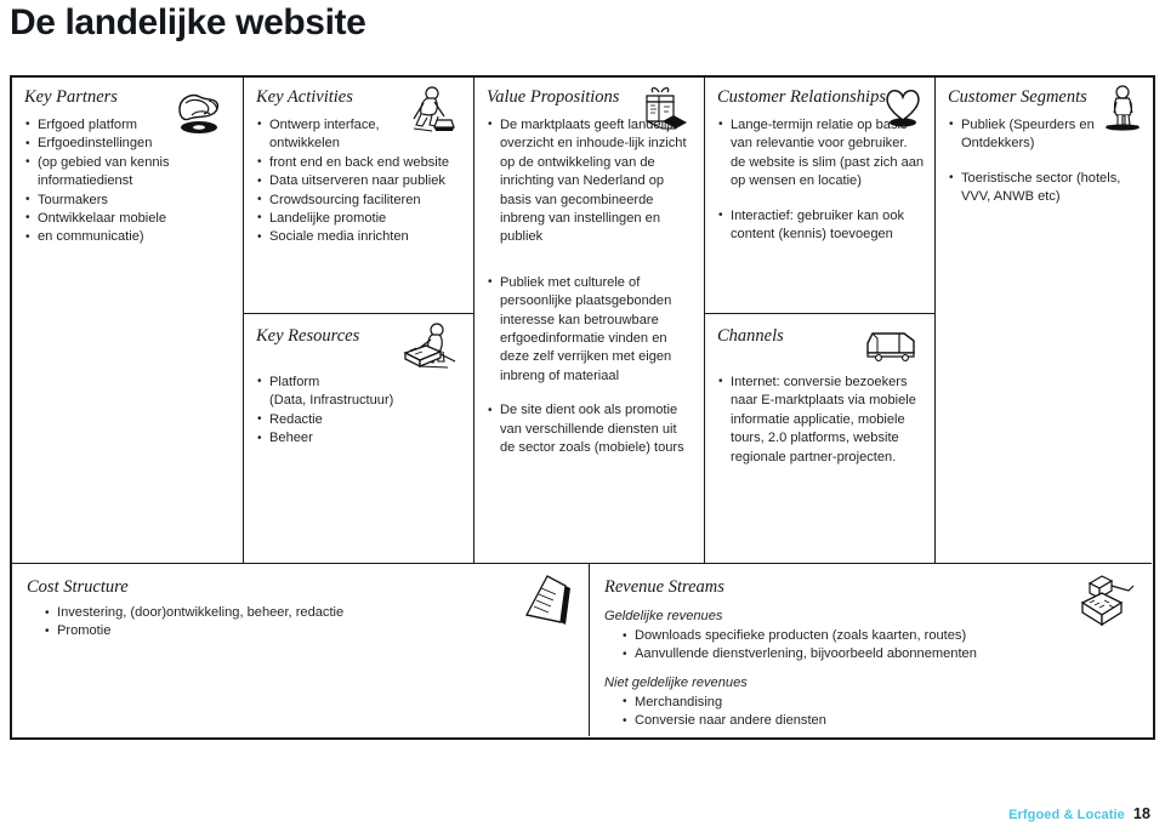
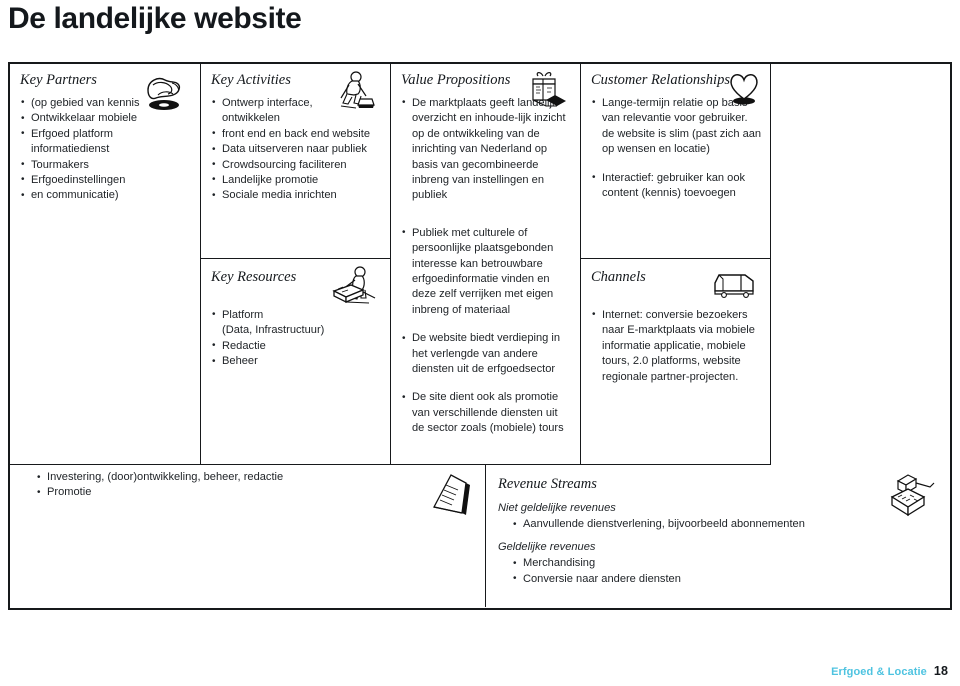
  De landelijke website
  Key Partners
- Erfgoed platform
+ (op gebied van kennis
- Erfgoedinstellingen
+ Ontwikkelaar mobiele
- (op gebied van kennis
+ Erfgoed platform
  informatiedienst
  Tourmakers
- Ontwikkelaar mobiele
+ Erfgoedinstellingen
  en communicatie)
  Key Activities
  Ontwerp interface,
  ontwikkelen
  front end en back end website
  Data uitserveren naar publiek
  Crowdsourcing faciliteren
  Landelijke promotie
  Sociale media inrichten
  Key Resources
  Platform
  (Data, Infrastructuur)
  Redactie
  Beheer
  Value Propositions
  De marktplaats geeft landelij overzicht en inhoude-lijk inzicht op de ontwikkeling van de inrichting van Nederland op basis van gecombineerde inbreng van instellingen en publiek
  Publiek met culturele of persoonlijke plaatsgebonden interesse kan betrouwbare erfgoedinformatie vinden en deze zelf verrijken met eigen inbreng of materiaal
+ De website biedt verdieping in het verlengde van andere diensten uit de erfgoedsector
  De site dient ook als promotie van verschillende diensten uit de sector zoals (mobiele) tours
  Customer Relationships
  Lange-termijn relatie op ba van relevantie voor gebruiker. de website is slim (past zich aan op wensen en locatie)
  Interactief: gebruiker kan ook content (kennis) toevoegen
  Channels
  Internet: conversie bezoekers naar E-marktplaats via mobiele informatie applicatie, mobiele tours, 2.0 platforms, website regionale partner-projecten.
- Customer Segments
- Publiek (Speurders en Ontdekkers)
- Toeristische sector (hotels, VVV, ANWB etc)
- Cost Structure
  Investering, (door)ontwikkeling, beheer, redactie
  Promotie
  Revenue Streams
- Geldelijke revenues
+ Niet geldelijke revenues
- Downloads specifieke producten (zoals kaarten, routes)
  Aanvullende dienstverlening, bijvoorbeeld abonnementen
- Niet geldelijke revenues
+ Geldelijke revenues
  Merchandising
  Conversie naar andere diensten
  Erfgoed & Locatie 18
